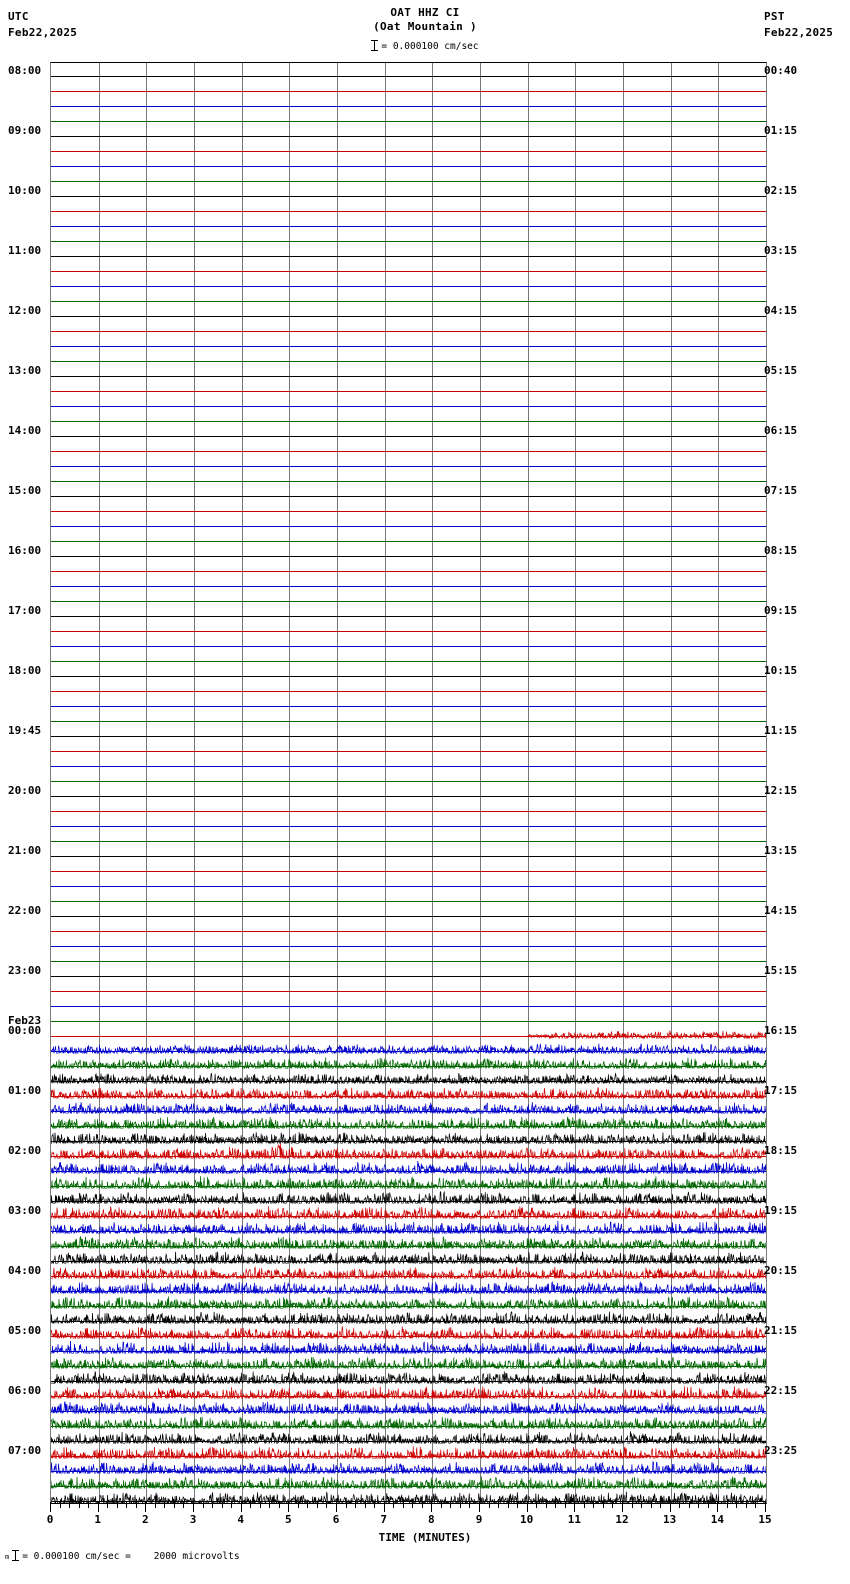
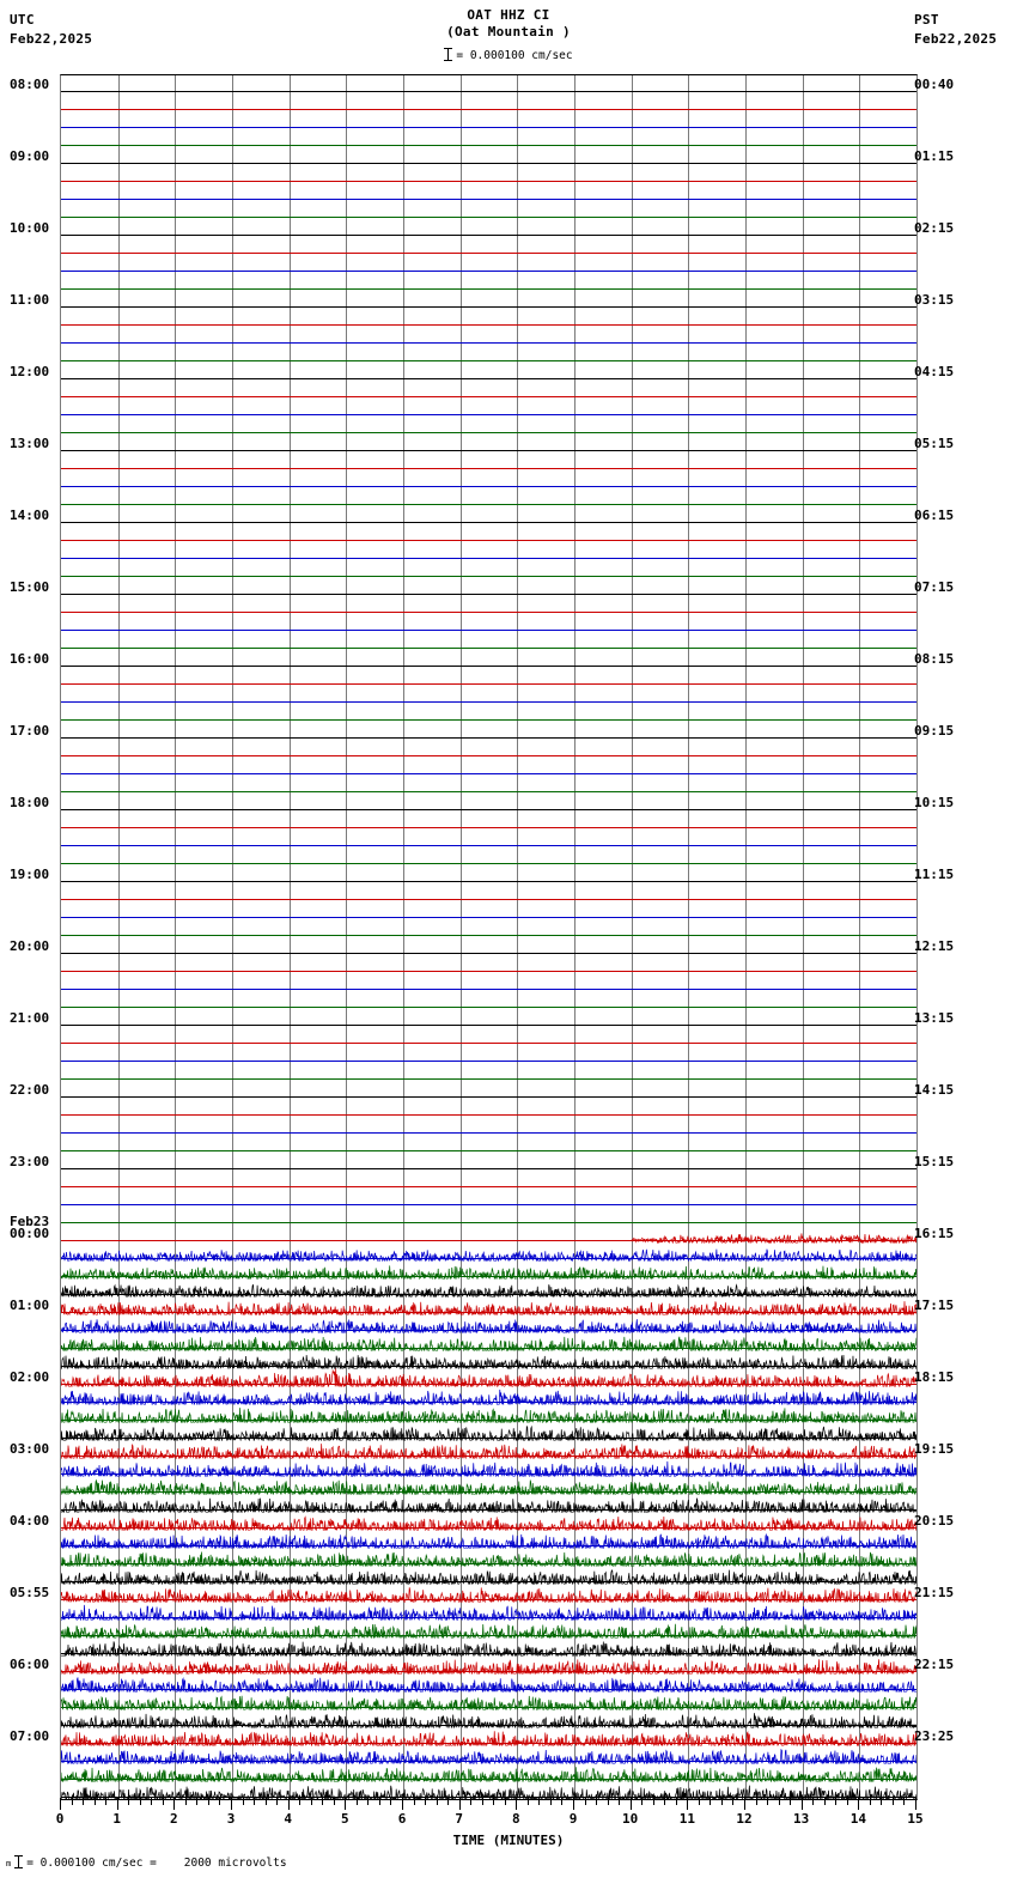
  UTC
  Feb22,2025
  PST
  Feb22,2025
  OAT HHZ CI
  (Oat Mountain )
  = 0.000100 cm/sec
  08:00
  00:40
  09:00
  01:15
  10:00
  02:15
  11:00
  03:15
  12:00
  04:15
  13:00
  05:15
  14:00
  06:15
  15:00
  07:15
  16:00
  08:15
  17:00
  09:15
  18:00
  10:15
- 19:45
+ 19:00
  11:15
  20:00
  12:15
  21:00
  13:15
  22:00
  14:15
  23:00
  15:15
  Feb23
  00:00
  16:15
  01:00
  17:15
  02:00
  18:15
  03:00
  19:15
  04:00
  20:15
- 05:00
+ 05:55
  21:15
  06:00
  22:15
  07:00
  23:25
  0
  1
  2
  3
  4
  5
  6
  7
  8
  9
  10
  11
  12
  13
  14
  15
  TIME (MINUTES)
  m = 0.000100 cm/sec = 2000 microvolts
